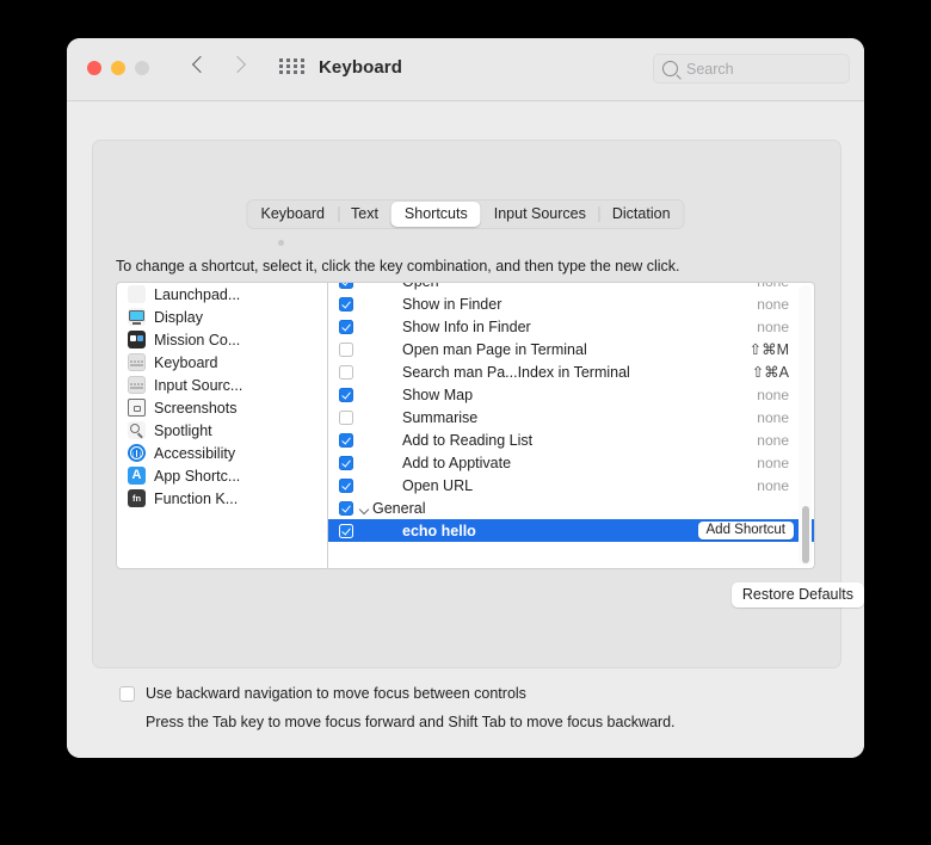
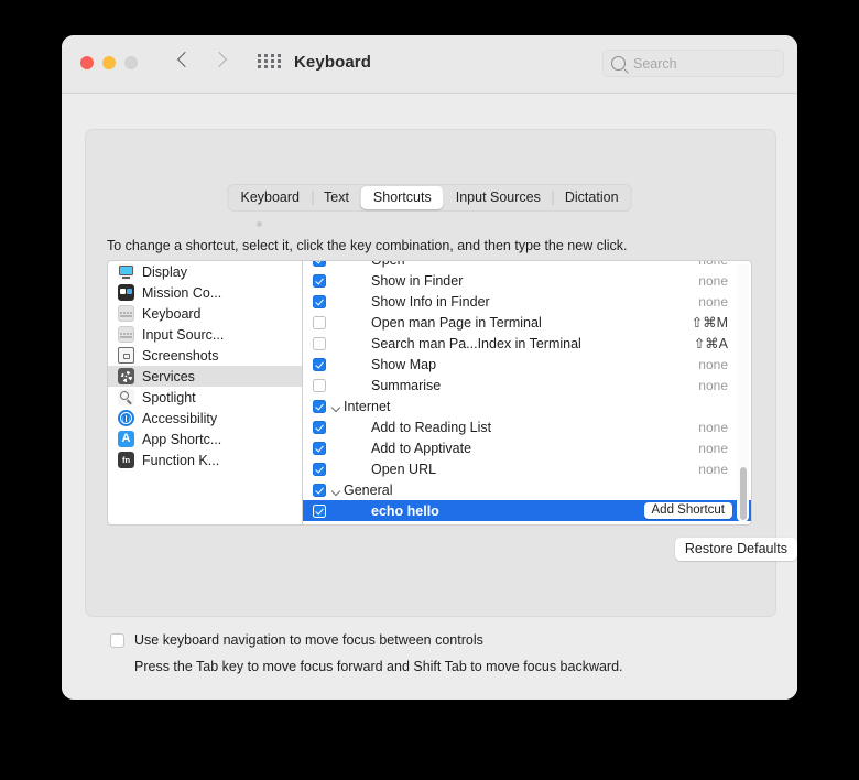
  Keyboard
  Search
  Keyboard
  Text
  Shortcuts
  Input Sources
  Dictation
  To change a shortcut, select it, click the key combination, and then type the new click.
- Launchpad...
  Display
  Mission Co...
  Keyboard
  Input Sourc...
  Screenshots
+ Services
  Spotlight
  Accessibility
  App Shortc...
  Function K...
  Show in Finder
  none
  Show Info in Finder
  none
  Open man Page in Terminal
  ⇧⌘M
  Search man Pa...Index in Terminal
  ⇧⌘A
  Show Map
  none
  Summarise
  none
+ Internet
  Add to Reading List
  none
  Add to Apptivate
  none
  Open URL
  none
  General
  echo hello
  Add Shortcut
  Restore Defaults
- Use backward navigation to move focus between controls
+ Use keyboard navigation to move focus between controls
  Press the Tab key to move focus forward and Shift Tab to move focus backward.
